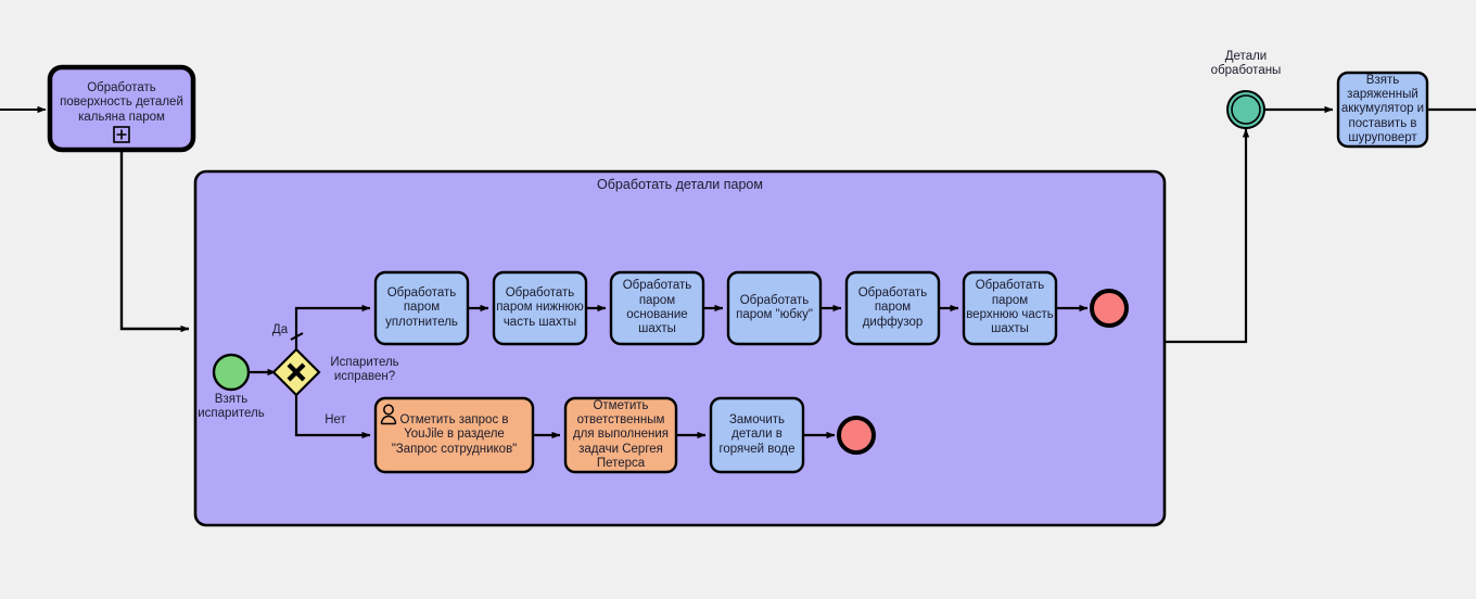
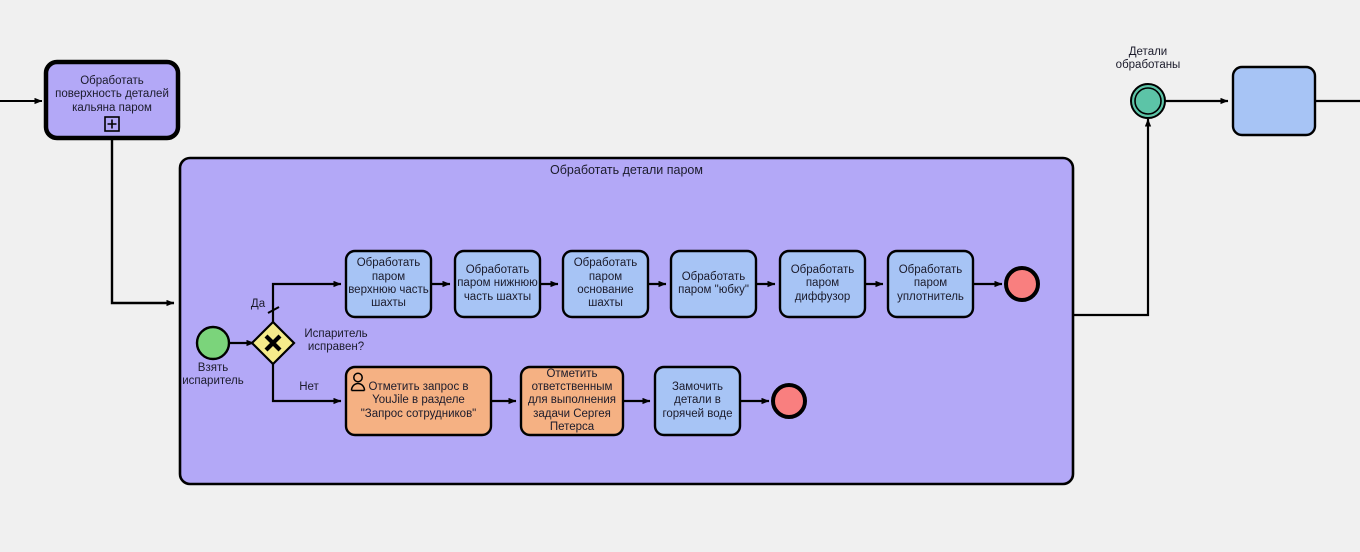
  Обработать поверхность деталей кальяна паром
  Обработать детали паром
  Взять испаритель
  Испаритель исправен?
  Да
  Нет
- Обработать паром уплотнитель
+ Обработать паром верхнюю часть шахты
  Обработать паром нижнюю часть шахты
  Обработать паром основание шахты
  Обработать паром "юбку"
  Обработать паром диффузор
- Обработать паром верхнюю часть шахты
+ Обработать паром уплотнитель
  Отметить запрос в YouJile в разделе "Запрос сотрудников"
  Отметить ответственным для выполнения задачи Сергея Петерса
  Замочить детали в горячей воде
  Детали обработаны
- Взять заряженный аккумулятор и поставить в шуруповерт
